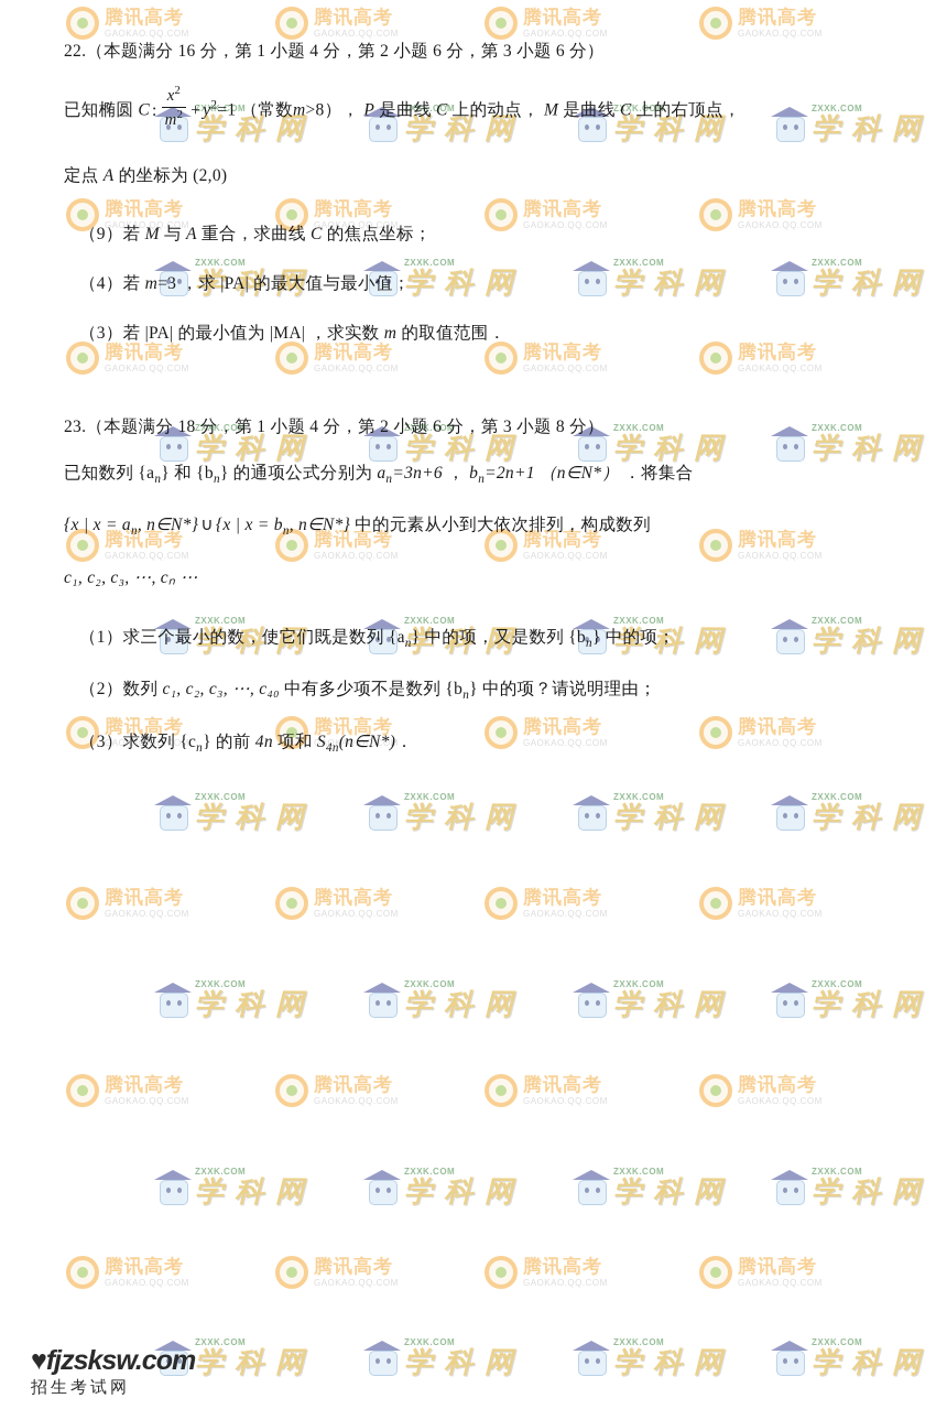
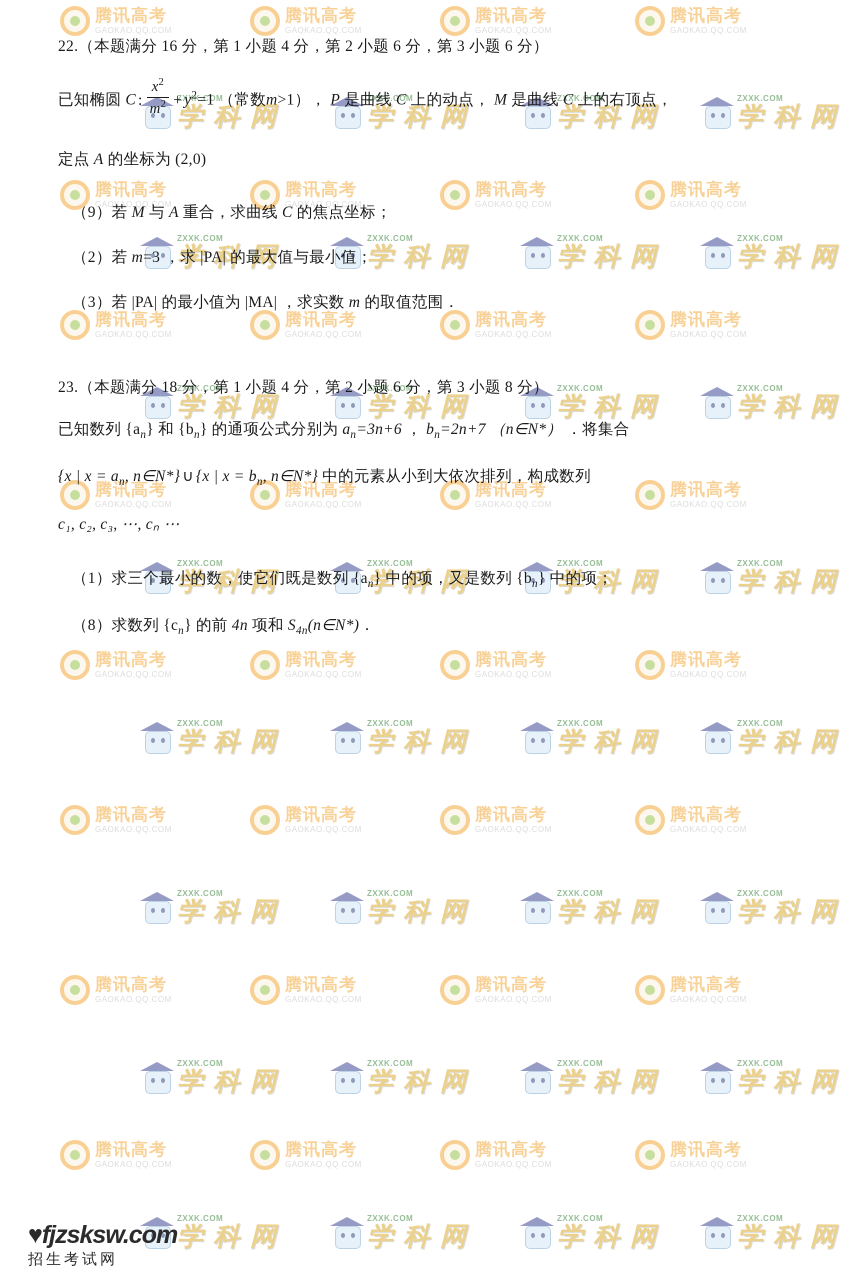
  腾讯高考
  GAOKAO.QQ.COM
  腾讯高考
  GAOKAO.QQ.COM
  腾讯高考
  GAOKAO.QQ.COM
  腾讯高考
  GAOKAO.QQ.COM
  腾讯高考
  GAOKAO.QQ.COM
  腾讯高考
  GAOKAO.QQ.COM
  腾讯高考
  GAOKAO.QQ.COM
  腾讯高考
  GAOKAO.QQ.COM
  腾讯高考
  GAOKAO.QQ.COM
  腾讯高考
  GAOKAO.QQ.COM
  腾讯高考
  GAOKAO.QQ.COM
  腾讯高考
  GAOKAO.QQ.COM
  腾讯高考
  GAOKAO.QQ.COM
  腾讯高考
  GAOKAO.QQ.COM
  腾讯高考
  GAOKAO.QQ.COM
  腾讯高考
  GAOKAO.QQ.COM
  腾讯高考
  GAOKAO.QQ.COM
  腾讯高考
  GAOKAO.QQ.COM
  腾讯高考
  GAOKAO.QQ.COM
  腾讯高考
  GAOKAO.QQ.COM
  腾讯高考
  GAOKAO.QQ.COM
  腾讯高考
  GAOKAO.QQ.COM
  腾讯高考
  GAOKAO.QQ.COM
  腾讯高考
  GAOKAO.QQ.COM
  腾讯高考
  GAOKAO.QQ.COM
  腾讯高考
  GAOKAO.QQ.COM
  腾讯高考
  GAOKAO.QQ.COM
  腾讯高考
  GAOKAO.QQ.COM
  腾讯高考
  GAOKAO.QQ.COM
  腾讯高考
  GAOKAO.QQ.COM
  腾讯高考
  GAOKAO.QQ.COM
  腾讯高考
  GAOKAO.QQ.COM
  ZXXK.COM
  学 科 网
  ZXXK.COM
  学 科 网
  ZXXK.COM
  学 科 网
  ZXXK.COM
  学 科 网
  ZXXK.COM
  学 科 网
  ZXXK.COM
  学 科 网
  ZXXK.COM
  学 科 网
  ZXXK.COM
  学 科 网
  ZXXK.COM
  学 科 网
  ZXXK.COM
  学 科 网
  ZXXK.COM
  学 科 网
  ZXXK.COM
  学 科 网
  ZXXK.COM
  学 科 网
  ZXXK.COM
  学 科 网
  ZXXK.COM
  学 科 网
  ZXXK.COM
  学 科 网
  ZXXK.COM
  学 科 网
  ZXXK.COM
  学 科 网
  ZXXK.COM
  学 科 网
  ZXXK.COM
  学 科 网
  ZXXK.COM
  学 科 网
  ZXXK.COM
  学 科 网
  ZXXK.COM
  学 科 网
  ZXXK.COM
  学 科 网
  ZXXK.COM
  学 科 网
  ZXXK.COM
  学 科 网
  ZXXK.COM
  学 科 网
  ZXXK.COM
  学 科 网
  ZXXK.COM
  学 科 网
  ZXXK.COM
  学 科 网
  ZXXK.COM
  学 科 网
  ZXXK.COM
  学 科 网
  22.（本题满分 16 分，第 1 小题 4 分，第 2 小题 6 分，第 3 小题 6 分）
  已知椭圆 C:
  x2
  m2
- +y2=1 （常数m>8）， P 是曲线 C 上的动点， M 是曲线 C 上的右顶点，
+ +y2=1 （常数m>1）， P 是曲线 C 上的动点， M 是曲线 C 上的右顶点，
  定点 A 的坐标为 (2,0)
  （9）若 M 与 A 重合，求曲线 C 的焦点坐标；
- （4）若 m=3 ，求 |PA| 的最大值与最小值；
+ （2）若 m=3 ，求 |PA| 的最大值与最小值；
  （3）若 |PA| 的最小值为 |MA| ，求实数 m 的取值范围．
  23.（本题满分 18 分，第 1 小题 4 分，第 2 小题 6 分，第 3 小题 8 分）
- 已知数列 {an} 和 {bn} 的通项公式分别为 an=3n+6 ， bn=2n+1 （n∈N*） ．将集合
+ 已知数列 {an} 和 {bn} 的通项公式分别为 an=3n+6 ， bn=2n+7 （n∈N*） ．将集合
  {x | x = an, n∈N*}∪{x | x = bn, n∈N*} 中的元素从小到大依次排列，构成数列
  c₁, c₂, c₃, ⋯, cₙ ⋯
  （1）求三个最小的数，使它们既是数列 {an} 中的项，又是数列 {bn} 中的项；
- （2）数列 c₁, c₂, c₃, ⋯, c₄₀ 中有多少项不是数列 {bn} 中的项？请说明理由；
- （3）求数列 {cn} 的前 4n 项和 S4n(n∈N*)．
+ （8）求数列 {cn} 的前 4n 项和 S4n(n∈N*)．
  ♥fjzsksw.com
  招生考试网
